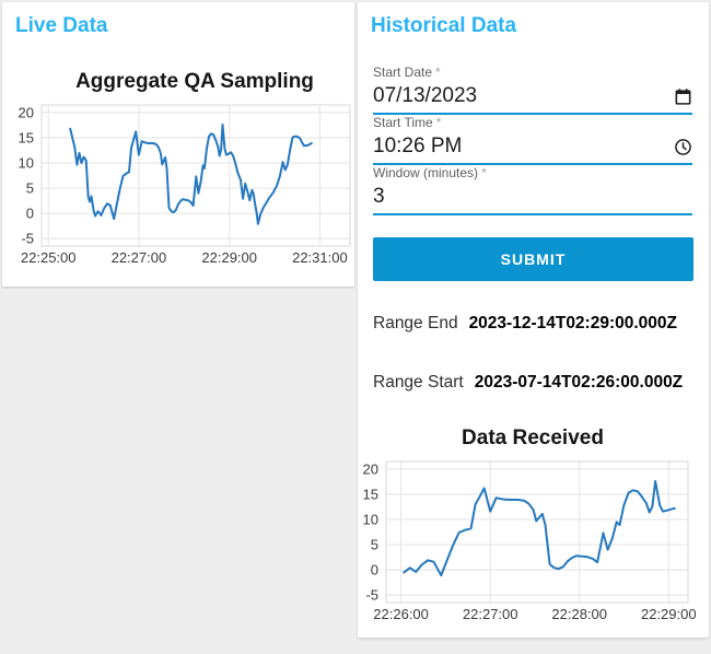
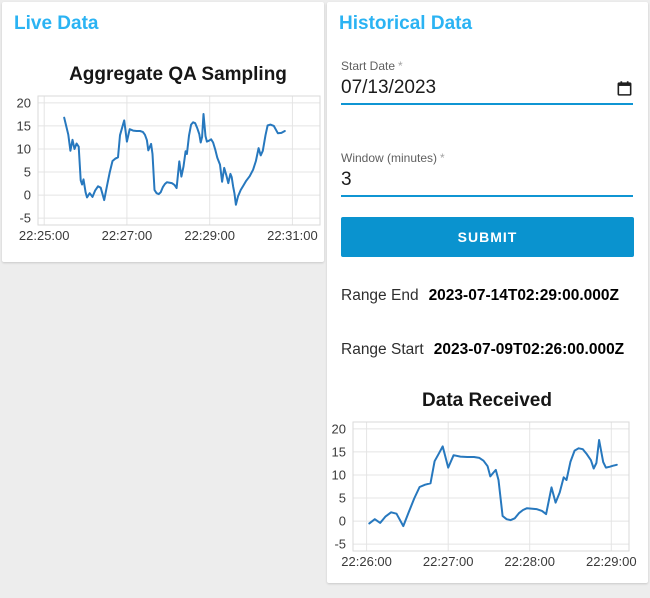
  Live Data
  Aggregate QA Sampling
  -5
  0
  5
  10
  15
  20
  22:25:00
  22:27:00
  22:29:00
  22:31:00
  Historical Data
  Start Date *
  07/13/2023
- Start Time *
- 10:26 PM
  Window (minutes) *
  3
  SUBMIT
  Range End
- 2023-12-14T02:29:00.000Z
+ 2023-07-14T02:29:00.000Z
  Range Start
- 2023-07-14T02:26:00.000Z
+ 2023-07-09T02:26:00.000Z
  Data Received
  -5
  0
  5
  10
  15
  20
  22:26:00
  22:27:00
  22:28:00
  22:29:00
